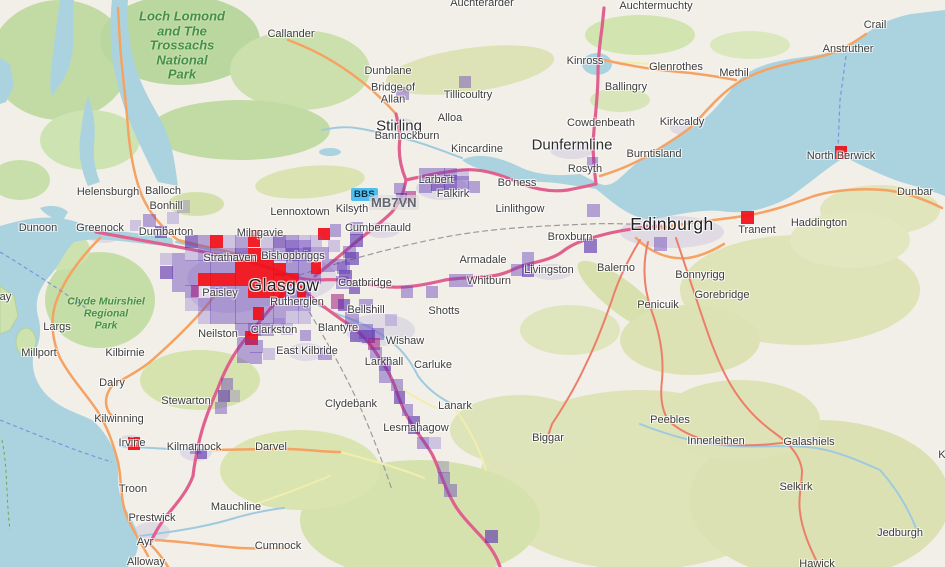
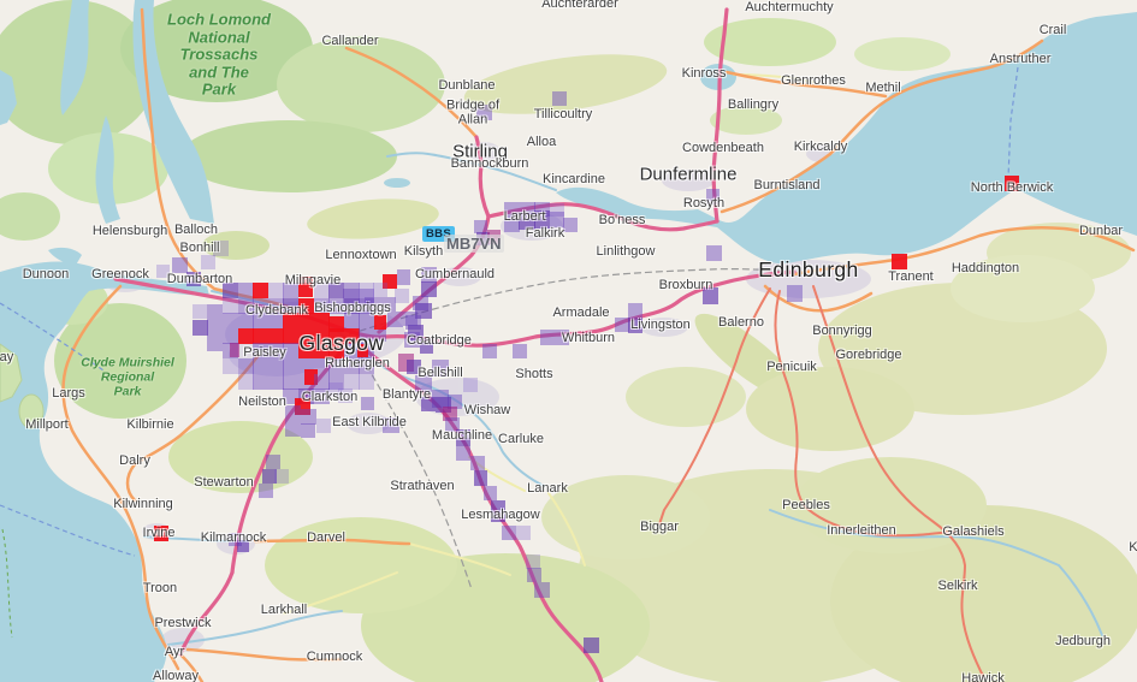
  Glasgow
  Edinburgh
  Stirling
  Dunfermline
  Callander
  Auchterarder
  Auchtermuchty
  Crail
  Anstruther
  Dunblane
  Kinross
  Glenrothes
  Methil
  Ballingry
  Bridge of
  Allan
  Tillicoultry
  Alloa
  Cowdenbeath
  Kirkcaldy
  Bannockburn
  Kincardine
  Burntisland
  North Berwick
  Rosyth
  Larbert
  Bo'ness
  Falkirk
  Helensburgh
  Balloch
  Bonhill
  Kilsyth
  Lennoxtown
  Linlithgow
  Dunoon
  Greenock
  Dumbarton
  Milngavie
  Cumbernauld
  Tranent
  Haddington
  Dunbar
  Broxburn
  Armadale
- Strathaven
+ Clydebank
  Bishopbriggs
  Livingston
  Balerno
  Coatbridge
  Whitburn
  Paisley
  Bonnyrigg
  Gorebridge
  Rutherglen
  Bellshill
  Shotts
  Penicuik
  Largs
  Millport
  Kilbirnie
  Neilston
  Clarkston
  Blantyre
  East Kilbride
  Wishaw
- Larkhall
+ Mauchline
  Carluke
- Clydebank
+ Strathaven
  Lanark
  Lesmahagow
  Biggar
  Dalry
  Stewarton
  Kilwinning
  Irvine
  Kilmarnock
  Darvel
  Troon
- Mauchline
+ Larkhall
  Prestwick
  Ayr
  Cumnock
  Alloway
  Peebles
  Innerleithen
  Galashiels
  Selkirk
  Jedburgh
  Hawick
  Loch Lomond
- and The
+ National
  Trossachs
- National
+ and The
  Park
  Clyde Muirshiel
  Regional
  Park
  BBS
  MB7VN
